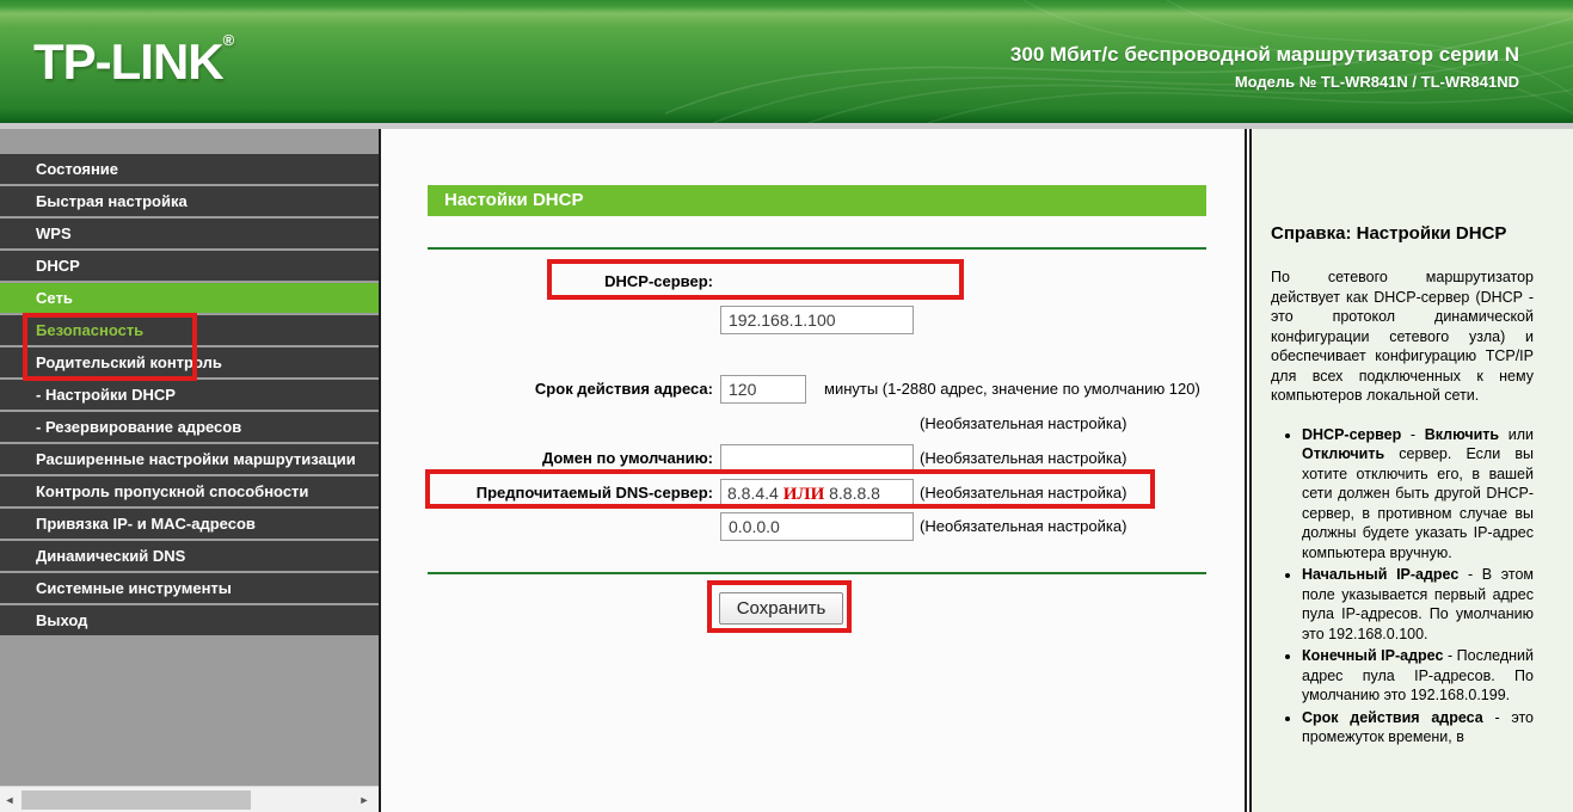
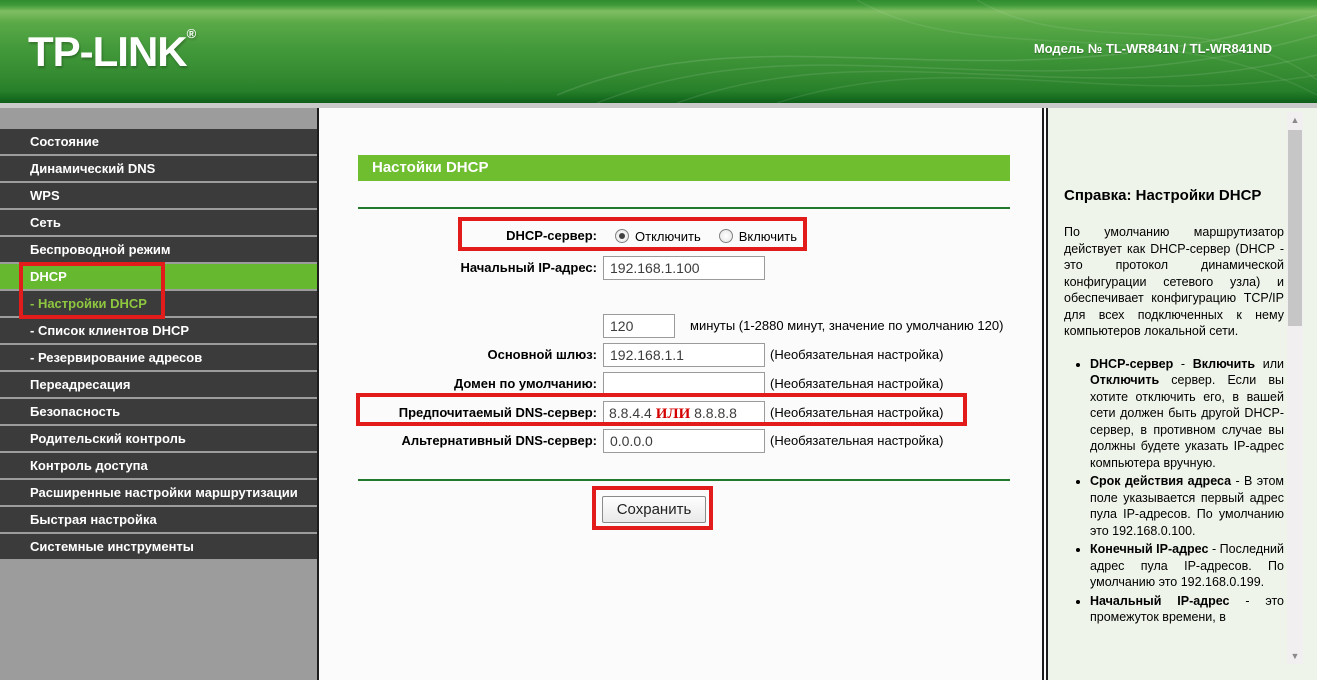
  TP-LINK®
- 300 Мбит/с беспроводной маршрутизатор серии N
  Модель № TL-WR841N / TL-WR841ND
  Состояние
- Быстрая настройка
+ Динамический DNS
  WPS
- DHCP
+ Сеть
+ Беспроводной режим
- Сеть
+ DHCP
- Безопасность
+ - Настройки DHCP
+ - Список клиентов DHCP
- Родительский контроль
+ - Резервирование адресов
+ Переадресация
- - Настройки DHCP
+ Безопасность
- - Резервирование адресов
+ Родительский контроль
+ Контроль доступа
  Расширенные настройки маршрутизации
- Контроль пропускной способности
- Привязка IP- и MAC-адресов
- Динамический DNS
+ Быстрая настройка
  Системные инструменты
- Выход
- ◄
- ►
  Настойки DHCP
  DHCP-сервер:
+ Отключить
+ Включить
+ Начальный IP-адрес:
  192.168.1.100
- Срок действия адреса:
  120
- минуты (1-2880 адрес, значение по умолчанию 120)
+ минуты (1-2880 минут, значение по умолчанию 120)
+ Основной шлюз:
+ 192.168.1.1
  (Необязательная настройка)
  Домен по умолчанию:
  (Необязательная настройка)
  Предпочитаемый DNS-сервер:
  8.8.4.4 ИЛИ 8.8.8.8
  (Необязательная настройка)
+ Альтернативный DNS-сервер:
  0.0.0.0
  (Необязательная настройка)
  Сохранить
  Справка: Настройки DHCP
- По сетевого маршрутизатор действует как DHCP-сервер (DHCP - это протокол динамической конфигурации сетевого узла) и обеспечивает конфигурацию TCP/IP для всех подключенных к нему компьютеров локальной сети.
+ По умолчанию маршрутизатор действует как DHCP-сервер (DHCP - это протокол динамической конфигурации сетевого узла) и обеспечивает конфигурацию TCP/IP для всех подключенных к нему компьютеров локальной сети.
  DHCP-сервер - Включить или Отключить сервер. Если вы хотите отключить его, в вашей сети должен быть другой DHCP-сервер, в противном случае вы должны будете указать IP-адрес компьютера вручную.
- Начальный IP-адрес - В этом поле указывается первый адрес пула IP-адресов. По умолчанию это 192.168.0.100.
+ Срок действия адреса - В этом поле указывается первый адрес пула IP-адресов. По умолчанию это 192.168.0.100.
  Конечный IP-адрес - Последний адрес пула IP-адресов. По умолчанию это 192.168.0.199.
- Срок действия адреса - это промежуток времени, в
+ Начальный IP-адрес - это промежуток времени, в
+ ▲
+ ▼
